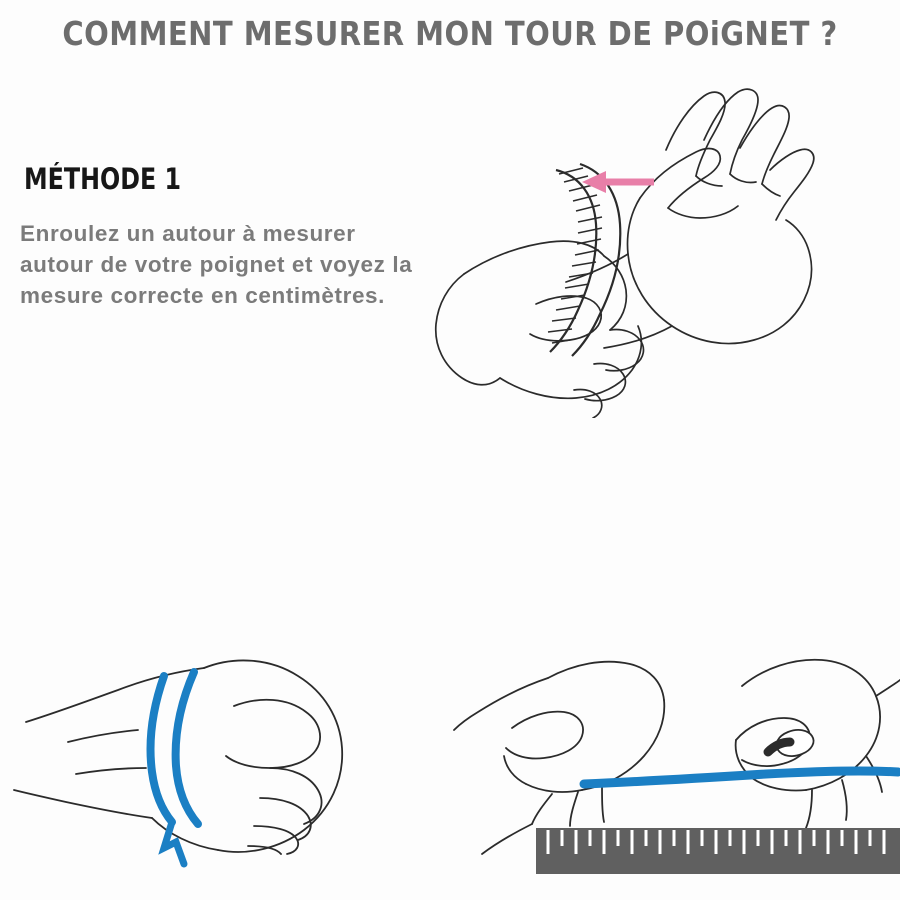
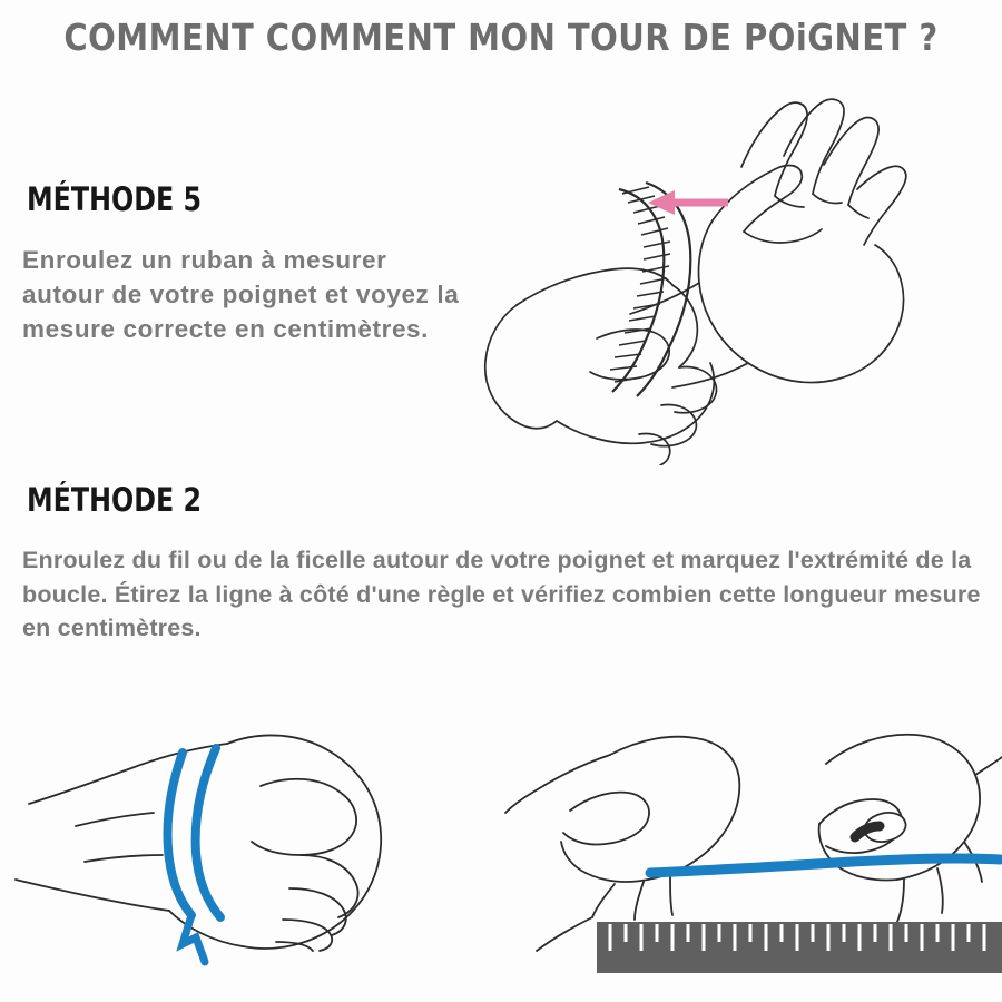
- COMMENT MESURER MON TOUR DE POiGNET ?
+ COMMENT COMMENT MON TOUR DE POiGNET ?
- MÉTHODE 1
+ MÉTHODE 5
- Enroulez un autour à mesurer autour de votre poignet et voyez la mesure correcte en centimètres.
+ Enroulez un ruban à mesurer autour de votre poignet et voyez la mesure correcte en centimètres.
+ MÉTHODE 2
+ Enroulez du fil ou de la ficelle autour de votre poignet et marquez l'extrémité de la boucle. Étirez la ligne à côté d'une règle et vérifiez combien cette longueur mesure en centimètres.
